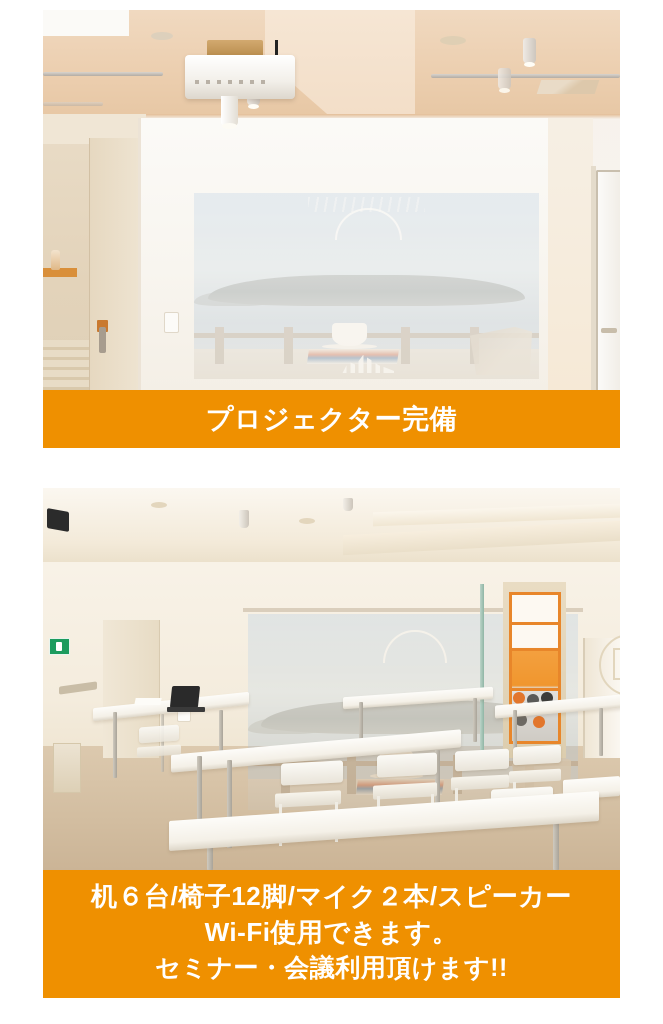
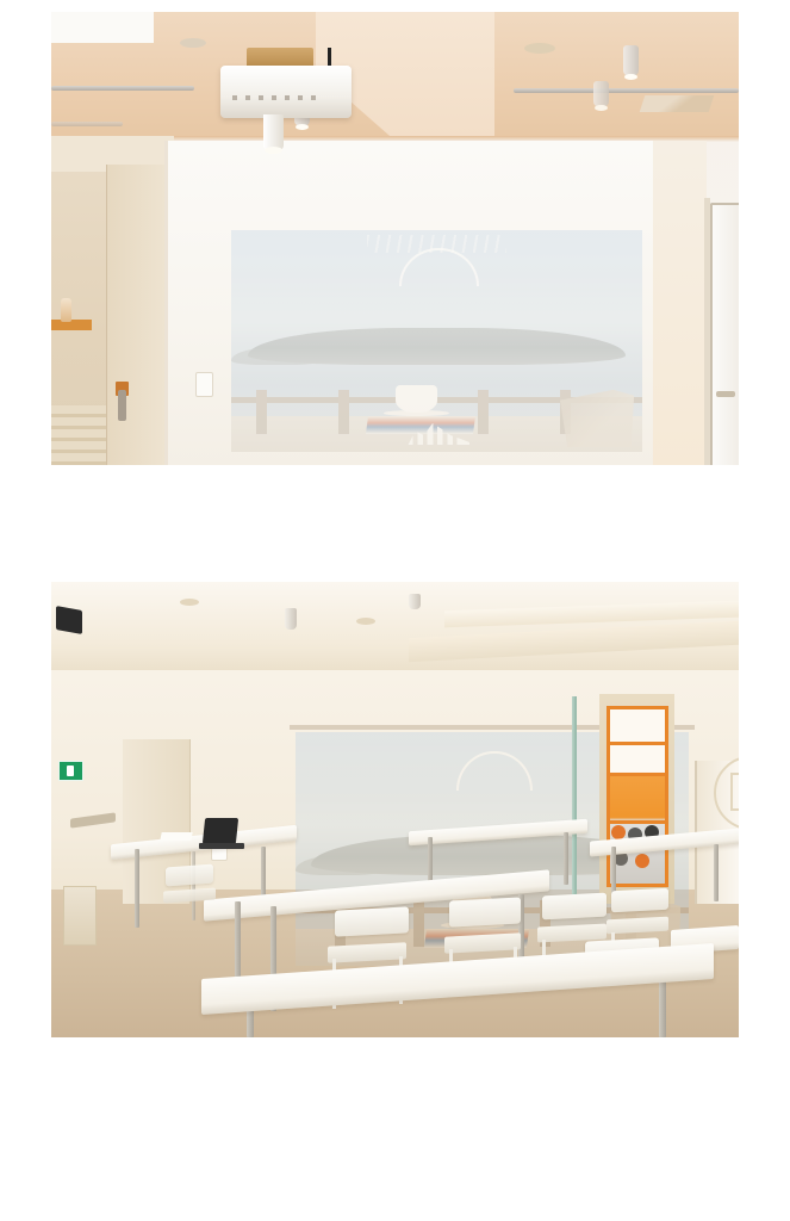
- プロジェクター完備
- 机６台/椅子12脚/マイク２本/スピーカー
- Wi-Fi使用できます。
- セミナー・会議利用頂けます!!
